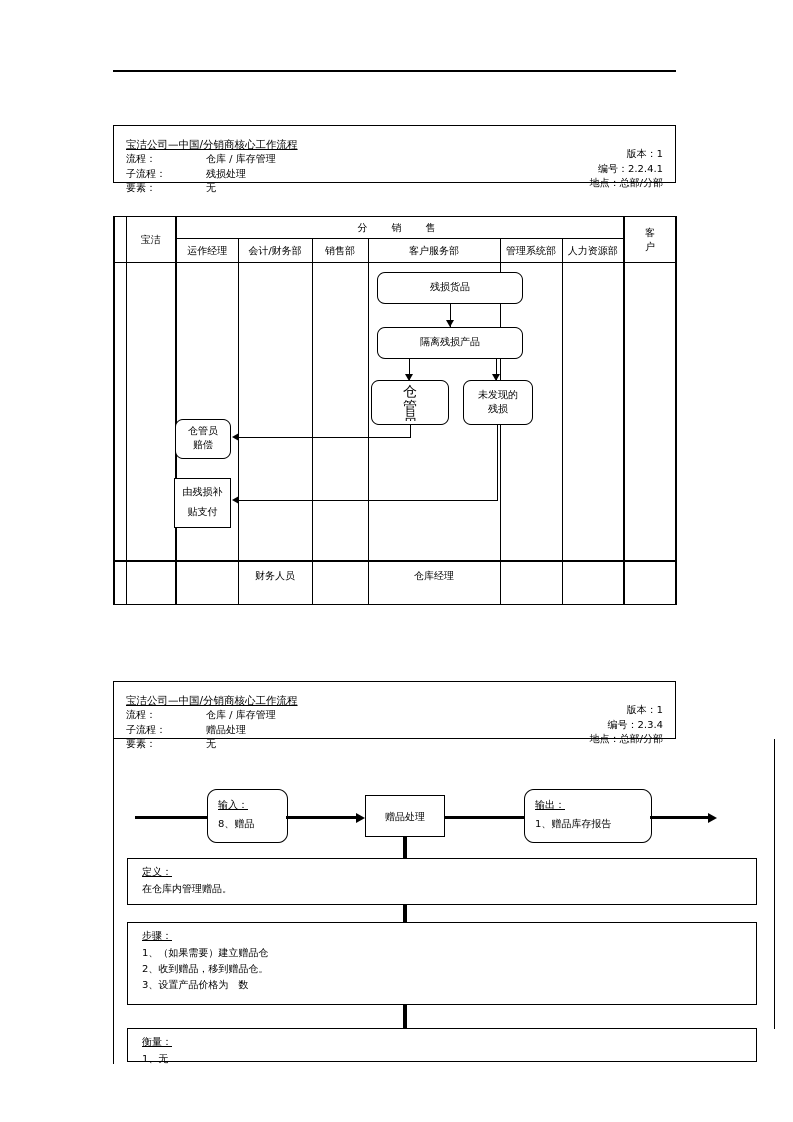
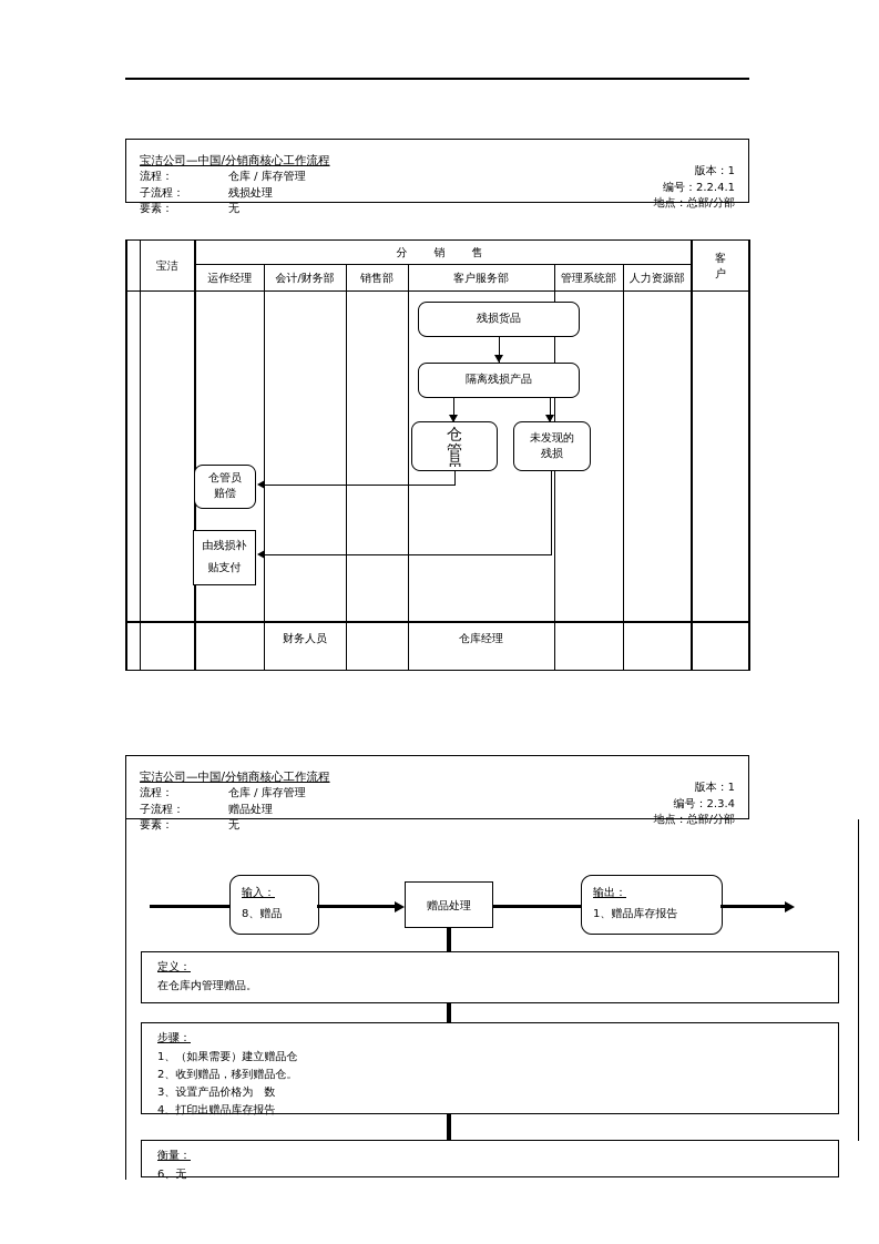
  宝洁公司—中国/分销商核心工作流程
  流程：
  仓库 / 库存管理
  子流程：
  残损处理
  要素：
  无
  版本：1
  编号：2.2.4.1
  地点：总部/分部
  	宝洁	分 销 售	客 户
  运作经理	会计/财务部	销售部	客户服务部	管理系统部	人力资源部
  			财务人员		仓库经理
  残损货品
  隔离残损产品
  仓 管
  未发现的
  残损
  仓管员
  赔偿
  由残损补
  贴支付
  宝洁公司—中国/分销商核心工作流程
  流程：
  仓库 / 库存管理
  子流程：
  赠品处理
  要素：
  无
  版本：1
  编号：2.3.4
  地点：总部/分部
  输入：
  8、赠品
  赠品处理
  输出：
  1、赠品库存报告
  定义：
  在仓库内管理赠品。
  步骤：
  1、（如果需要）建立赠品仓
  2、收到赠品，移到赠品仓。
  3、设置产品价格为 数
+ 4、打印出赠品库存报告
  衡量：
- 1、无
+ 6、无
